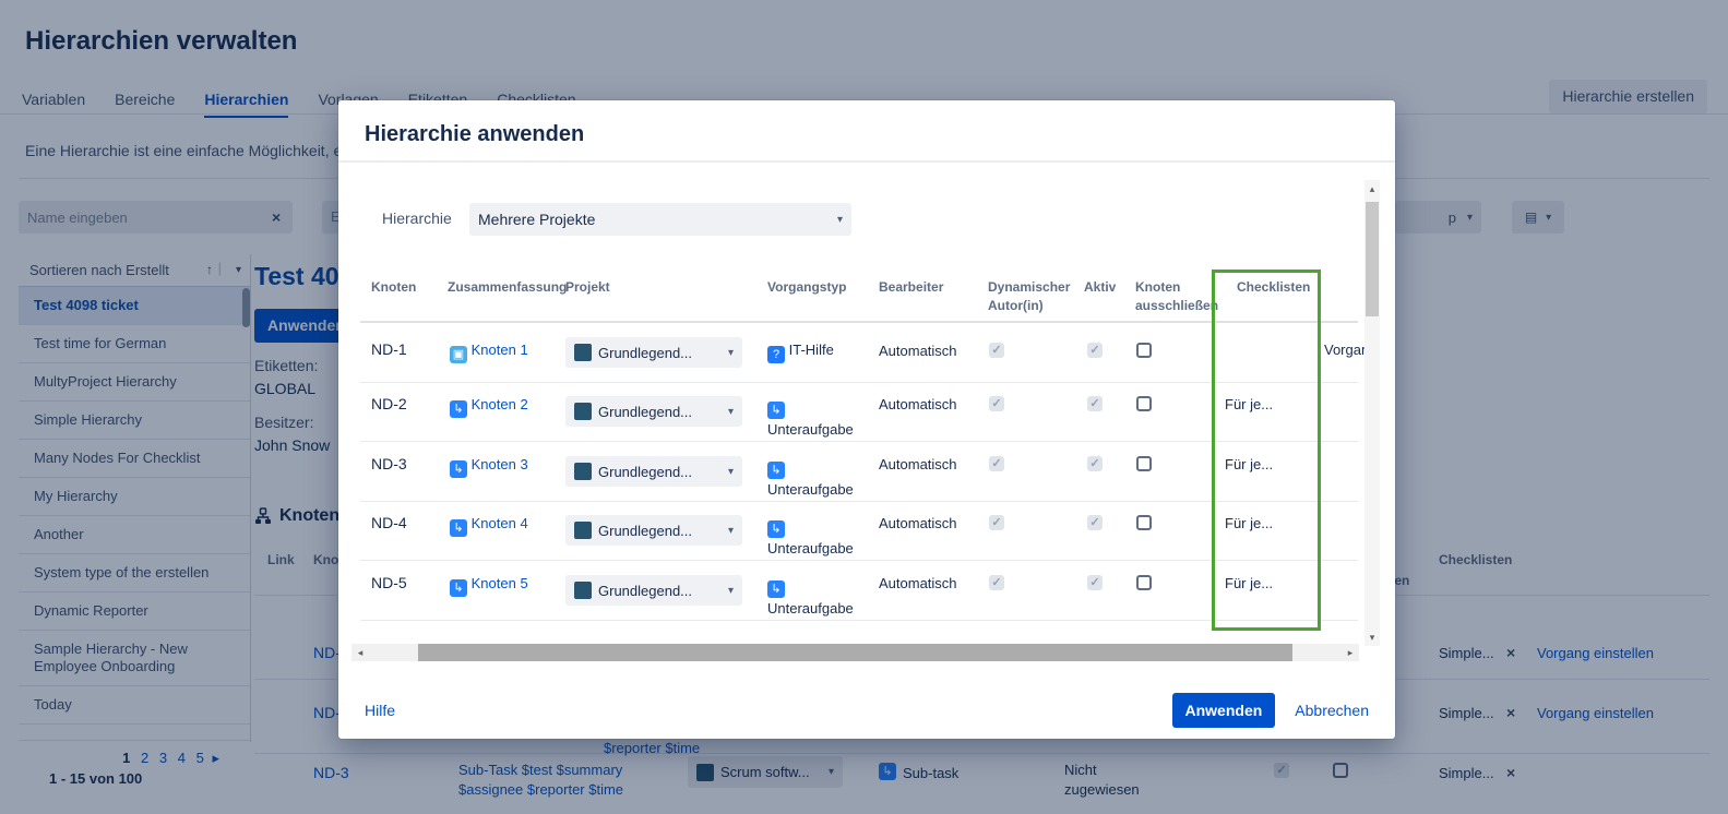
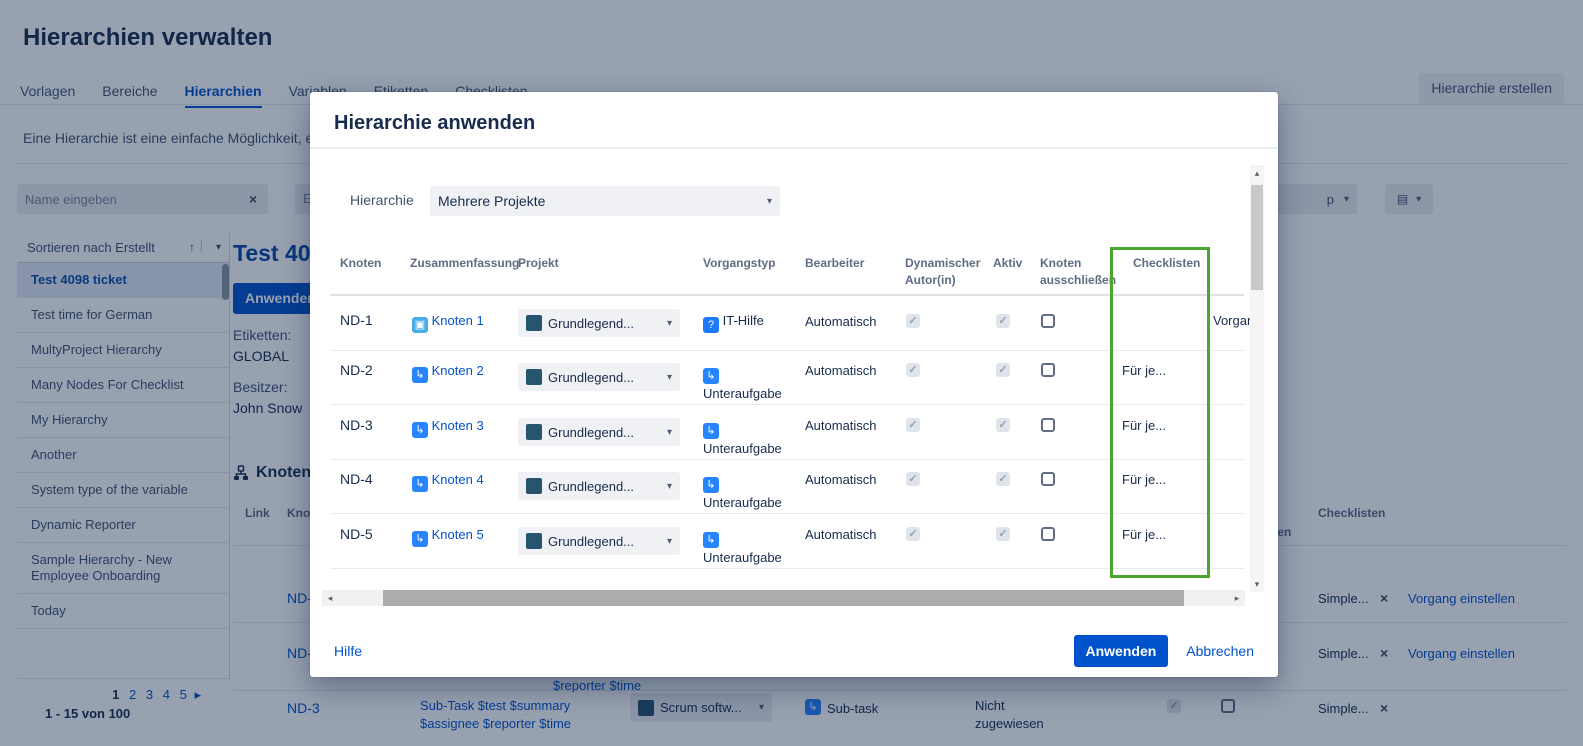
  Hierarchien verwalten
- Variablen
+ Vorlagen
  Bereiche
  Hierarchien
- Vorlagen
+ Variablen
  Etiketten
  Checklisten
  Hierarchie erstellen
  Eine Hierarchie ist eine einfache Möglichkeit,
  Name eingeben
  ×
  Sortieren nach Erstellt
  ↑
  |
  ▾
  Test 4098 ticket
  Test time for German
  MultyProject Hierarchy
- Simple Hierarchy
  Many Nodes For Checklist
  My Hierarchy
  Another
- System type of the erstellen
+ System type of the variable
  Dynamic Reporter
  Sample Hierarchy - New Employee Onboarding
  Today
  1 2 3 4 5 ▸
  1 - 15 von 100
  Anwende
  Etiketten:
  GLOBAL
  Besitzer:
  John Snow
  Knoten
  Link
  Checklisten
  Simple...
  ×
  Vorgang einstellen
  $reporter $time
  Simple...
  ×
  Vorgang einstellen
  ND-3
  Sub-Task $test $summary $assignee $reporter $time
  Scrum softw...
  ▾
  ↳
  Sub-task
  Nicht zugewiesen
  ✓
  Simple...
  ×
  p
  ▾
  ▤
  ▾
  Hierarchie anwenden
  Hierarchie
  Mehrere Projekte
  ▾
  Knoten
  Zusammenfassung
  Projekt
  Vorgangstyp
  Bearbeiter
  Dynamischer Autor(in)
  Aktiv
  Knoten ausschließen
  Checklisten
  ND-1
  ▣ Knoten 1
  Grundlegend...
  ▾
  ? IT-Hilfe
  Automatisch
  ✓
  ✓
  ND-2
  ↳ Knoten 2
  Grundlegend...
  ▾
  ↳ Unteraufgabe
  Automatisch
  ✓
  ✓
  Für je...
  ND-3
  ↳ Knoten 3
  Grundlegend...
  ▾
  ↳ Unteraufgabe
  Automatisch
  ✓
  ✓
  Für je...
  ND-4
  ↳ Knoten 4
  Grundlegend...
  ▾
  ↳ Unteraufgabe
  Automatisch
  ✓
  ✓
  Für je...
  ND-5
  ↳ Knoten 5
  Grundlegend...
  ▾
  ↳ Unteraufgabe
  Automatisch
  ✓
  ✓
  Für je...
  ◂
  ▸
  ▴
  ▾
  Hilfe
  Anwenden
  Abbrechen
